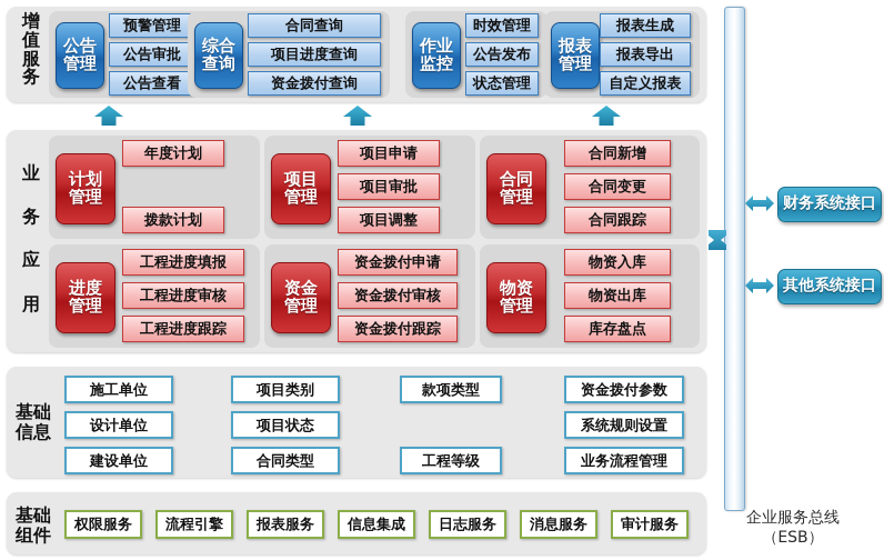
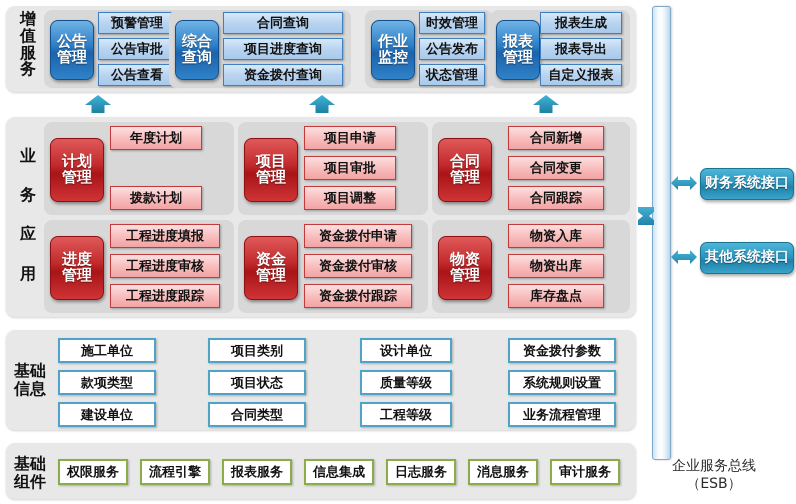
  增
  值
  服
  务
  公告
  管理
  预警管理
  公告审批
  公告查看
  综合
  查询
  合同查询
  项目进度查询
  资金拨付查询
  作业
  监控
  时效管理
  公告发布
  状态管理
  报表
  管理
  报表生成
  报表导出
  自定义报表
  业
  务
  应
  用
  计划
  管理
  年度计划
  拨款计划
  项目
  管理
  项目申请
  项目审批
  项目调整
  合同
  管理
  合同新增
  合同变更
  合同跟踪
  进度
  管理
  工程进度填报
  工程进度审核
  工程进度跟踪
  资金
  管理
  资金拨付申请
  资金拨付审核
  资金拨付跟踪
  物资
  管理
  物资入库
  物资出库
  库存盘点
  基础信息
  施工单位
- 设计单位
+ 款项类型
  建设单位
  项目类别
  项目状态
  合同类型
- 款项类型
+ 设计单位
+ 质量等级
  工程等级
  资金拨付参数
  系统规则设置
  业务流程管理
  基础组件
  权限服务
  流程引擎
  报表服务
  信息集成
  日志服务
  消息服务
  审计服务
  企业服务总线
  （ESB）
  财务系统接口
  其他系统接口
